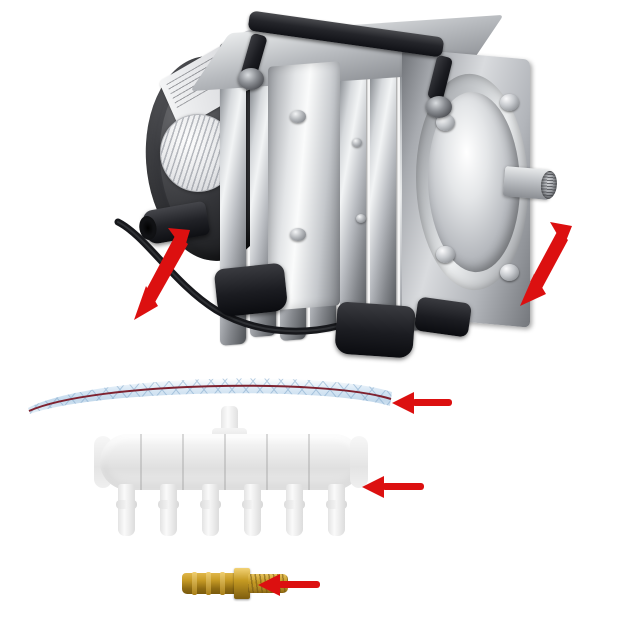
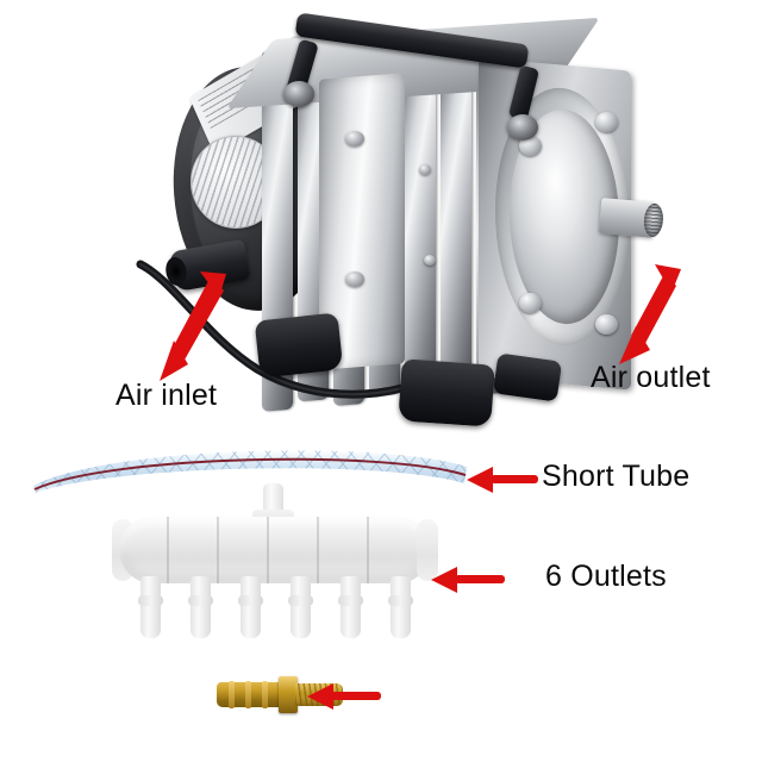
+ Air inlet
+ Air outlet
+ Short Tube
+ 6 Outlets
